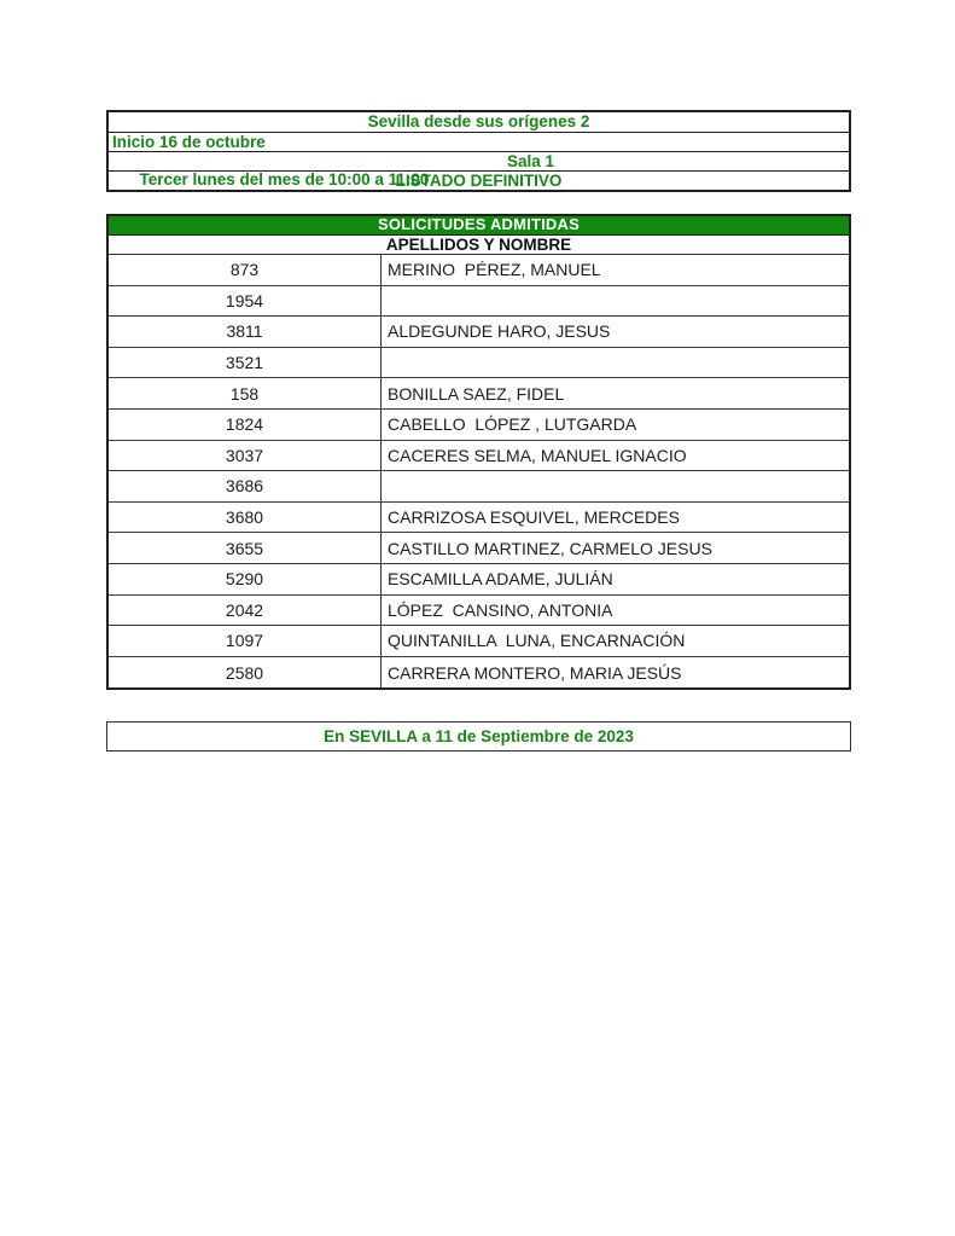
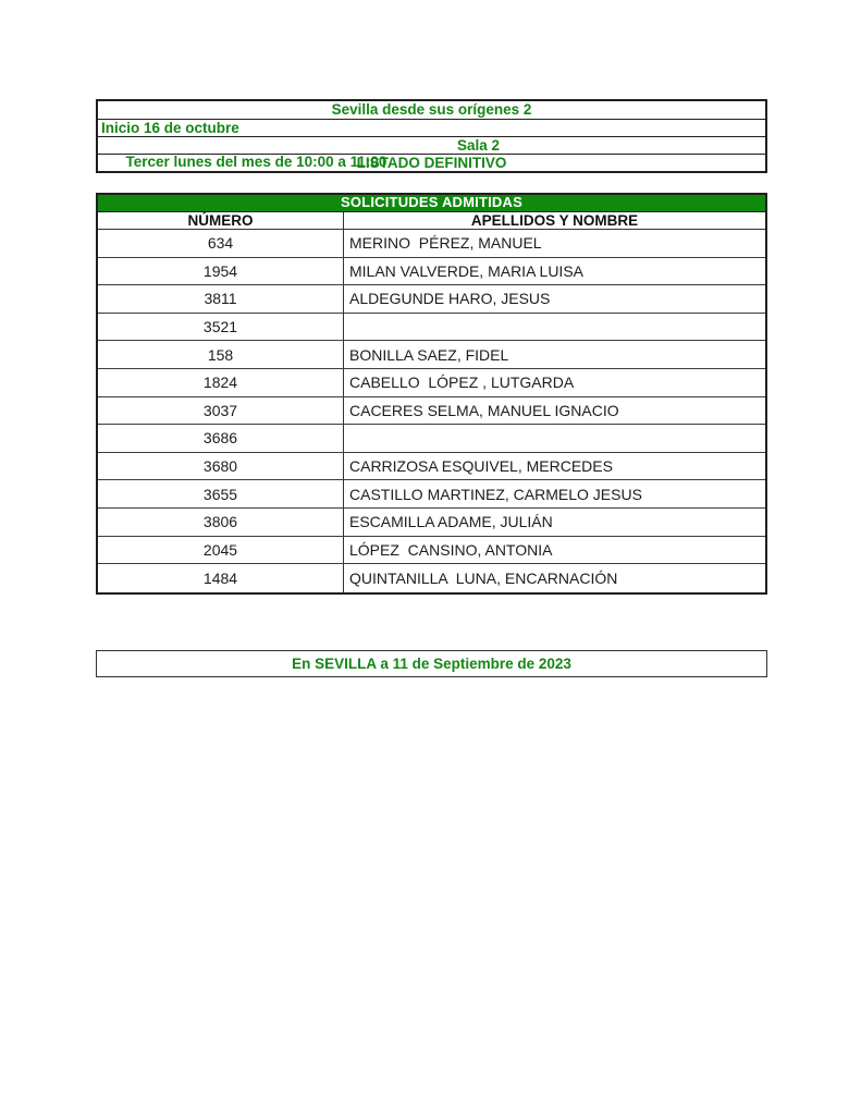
  Sevilla desde sus orígenes 2
  Inicio 16 de octubre
  Tercer lunes del mes de 10:00 a 11:00
- Sala 1
+ Sala 2
  LISTADO DEFINITIVO
  SOLICITUDES ADMITIDAS
+ NÚMERO
  APELLIDOS Y NOMBRE
- 873
+ 634
  MERINO PÉREZ, MANUEL
  1954
+ MILAN VALVERDE, MARIA LUISA
  3811
  ALDEGUNDE HARO, JESUS
  3521
  158
  BONILLA SAEZ, FIDEL
  1824
  CABELLO LÓPEZ , LUTGARDA
  3037
  CACERES SELMA, MANUEL IGNACIO
  3686
  3680
  CARRIZOSA ESQUIVEL, MERCEDES
  3655
  CASTILLO MARTINEZ, CARMELO JESUS
- 5290
+ 3806
  ESCAMILLA ADAME, JULIÁN
- 2042
+ 2045
  LÓPEZ CANSINO, ANTONIA
- 1097
+ 1484
  QUINTANILLA LUNA, ENCARNACIÓN
- 2580
- CARRERA MONTERO, MARIA JESÚS
  En SEVILLA a 11 de Septiembre de 2023
